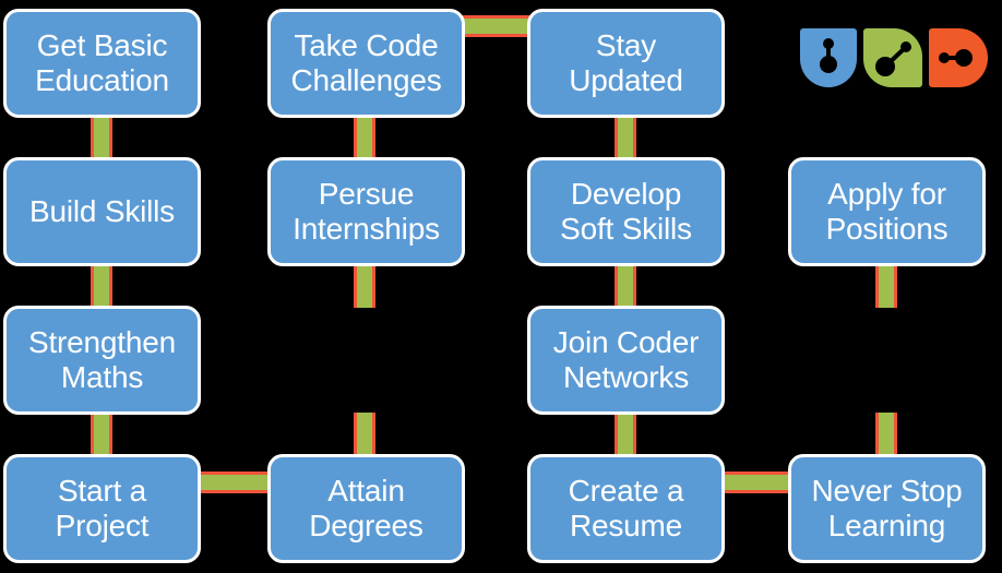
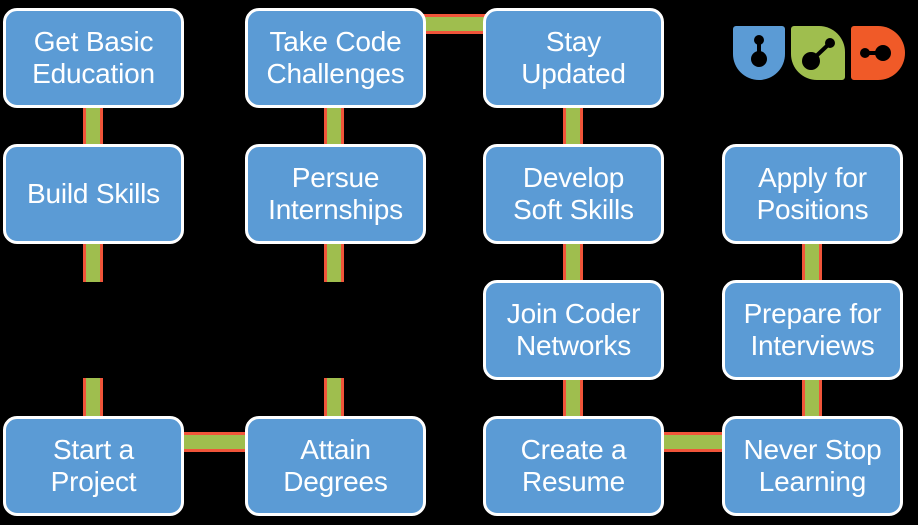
  Get Basic
  Education
  Take Code
  Challenges
  Stay
  Updated
  Build Skills
  Persue
  Internships
  Develop
  Soft Skills
  Apply for
  Positions
- Strengthen
- Maths
  Join Coder
  Networks
+ Prepare for
+ Interviews
  Start a
  Project
  Attain
  Degrees
  Create a
  Resume
  Never Stop
  Learning
